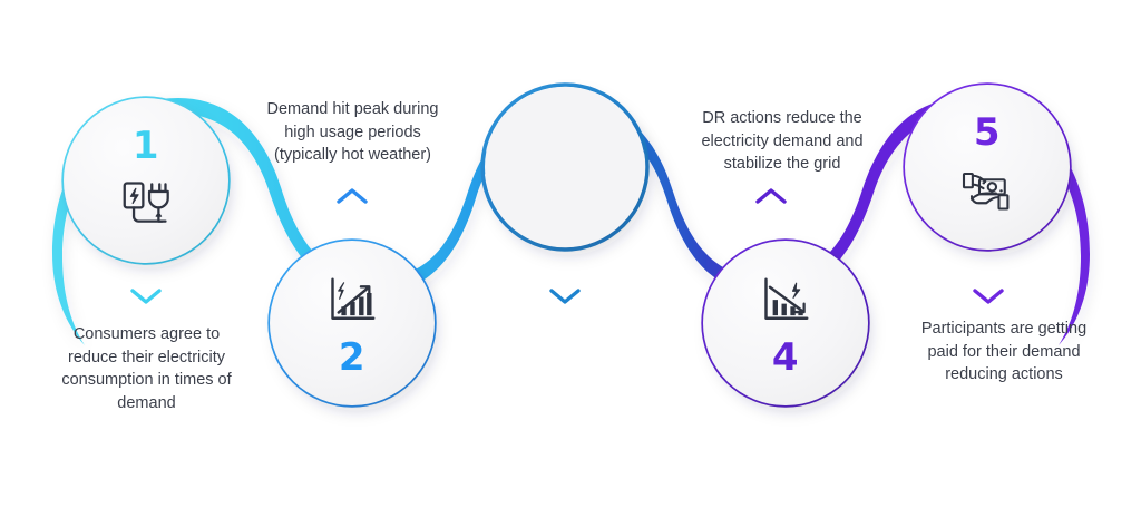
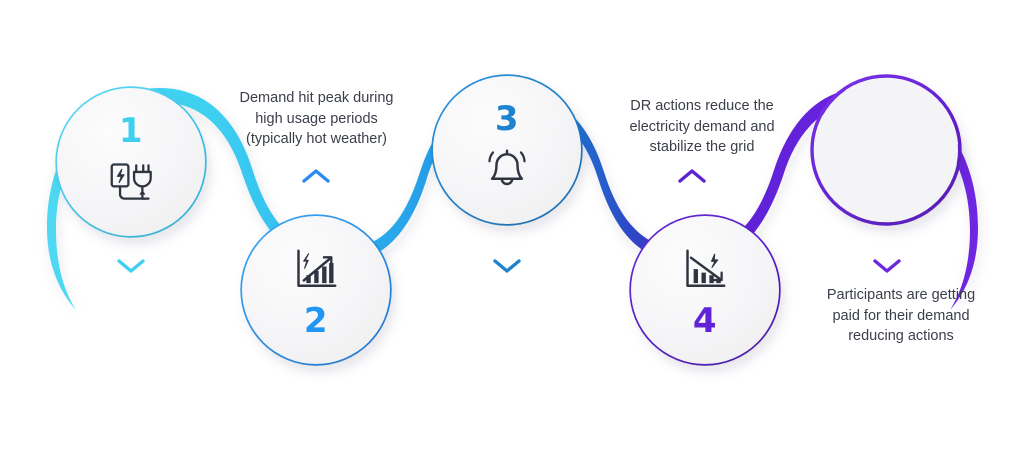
  1
  2
+ 3
  4
- 5
- Consumers agree to
- reduce their electricity
- consumption in times of
- demand
  Demand hit peak during
  high usage periods
  (typically hot weather)
  DR actions reduce the
  electricity demand and
  stabilize the grid
  Participants are getting
  paid for their demand
  reducing actions
